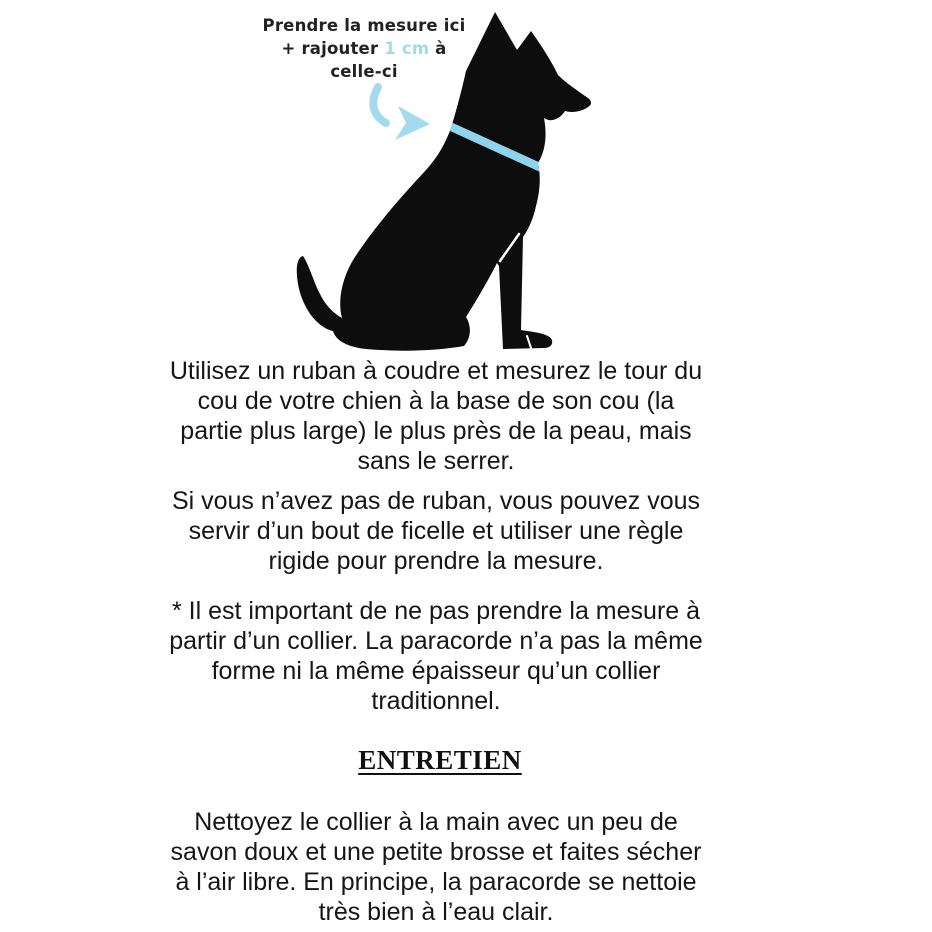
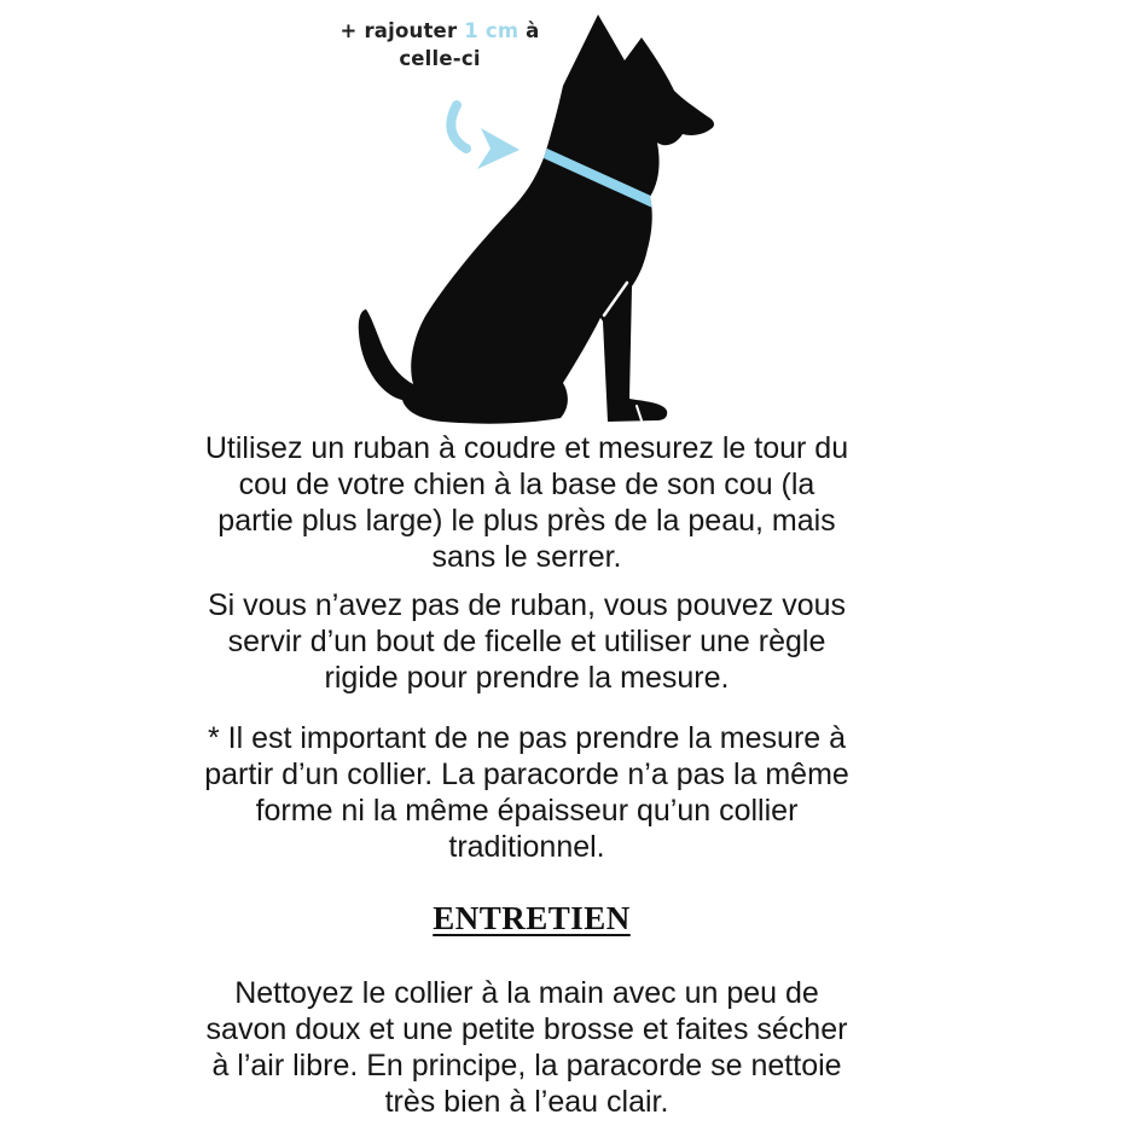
- Prendre la mesure ici
  + rajouter 1 cm à
  celle-ci
  Utilisez un ruban à coudre et mesurez le tour du
  cou de votre chien à la base de son cou (la
  partie plus large) le plus près de la peau, mais
  sans le serrer.
  Si vous n’avez pas de ruban, vous pouvez vous
  servir d’un bout de ficelle et utiliser une règle
  rigide pour prendre la mesure.
  * Il est important de ne pas prendre la mesure à
  partir d’un collier. La paracorde n’a pas la même
  forme ni la même épaisseur qu’un collier
  traditionnel.
  ENTRETIEN
  Nettoyez le collier à la main avec un peu de
  savon doux et une petite brosse et faites sécher
  à l’air libre. En principe, la paracorde se nettoie
  très bien à l’eau clair.
